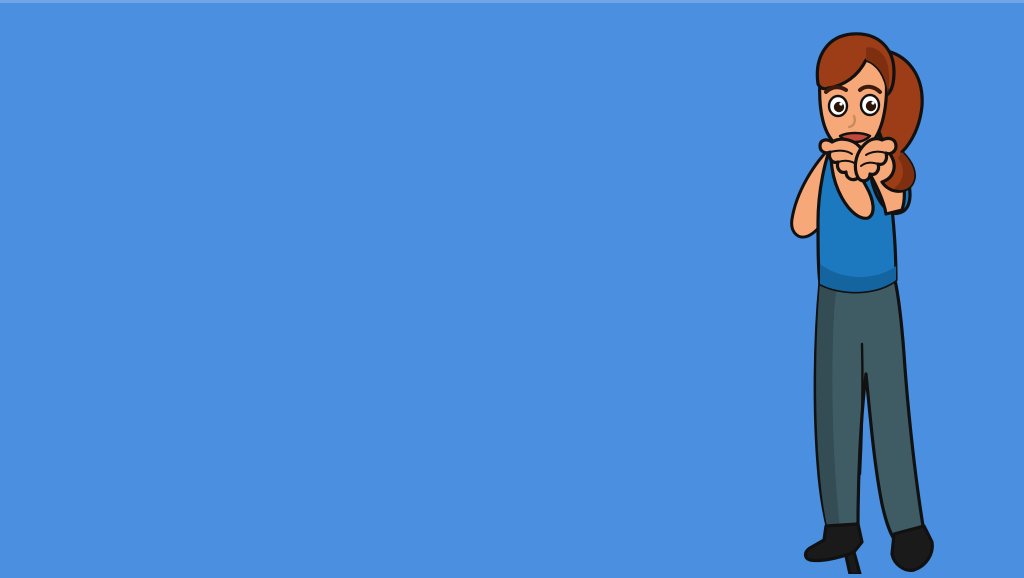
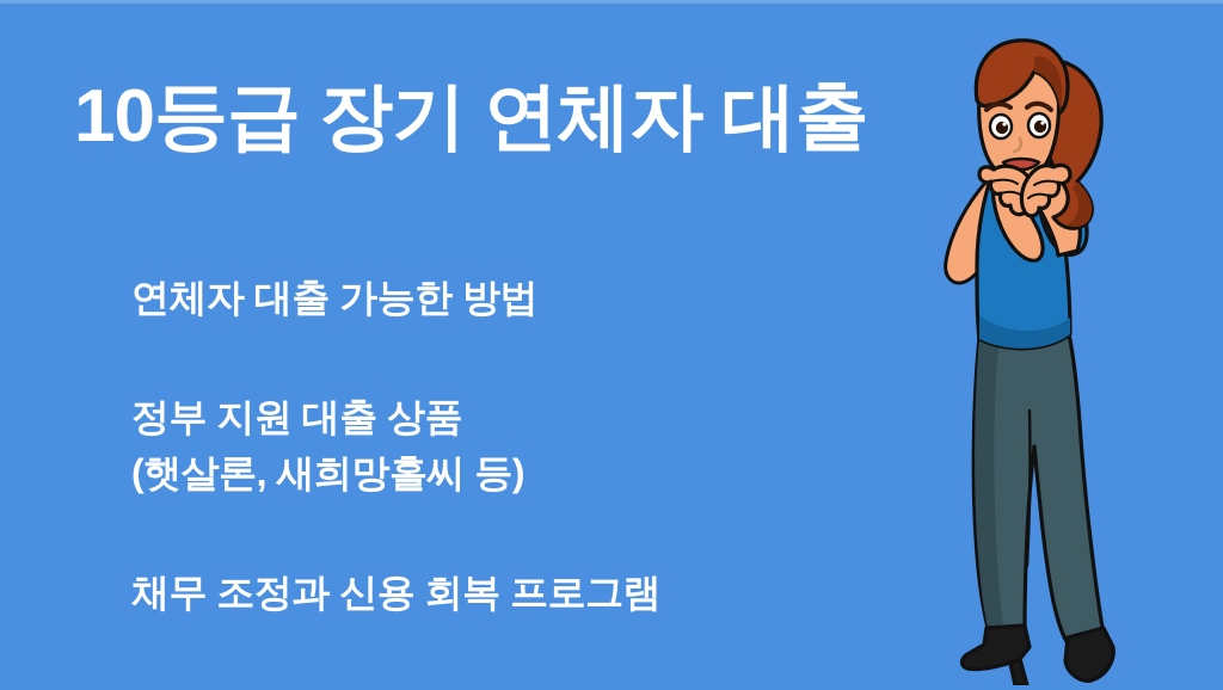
+ 10등급 장기 연체자 대출
+ 연체자 대출 가능한 방법
+ 정부 지원 대출 상품
+ (햇살론, 새희망홀씨 등)
+ 채무 조정과 신용 회복 프로그램
